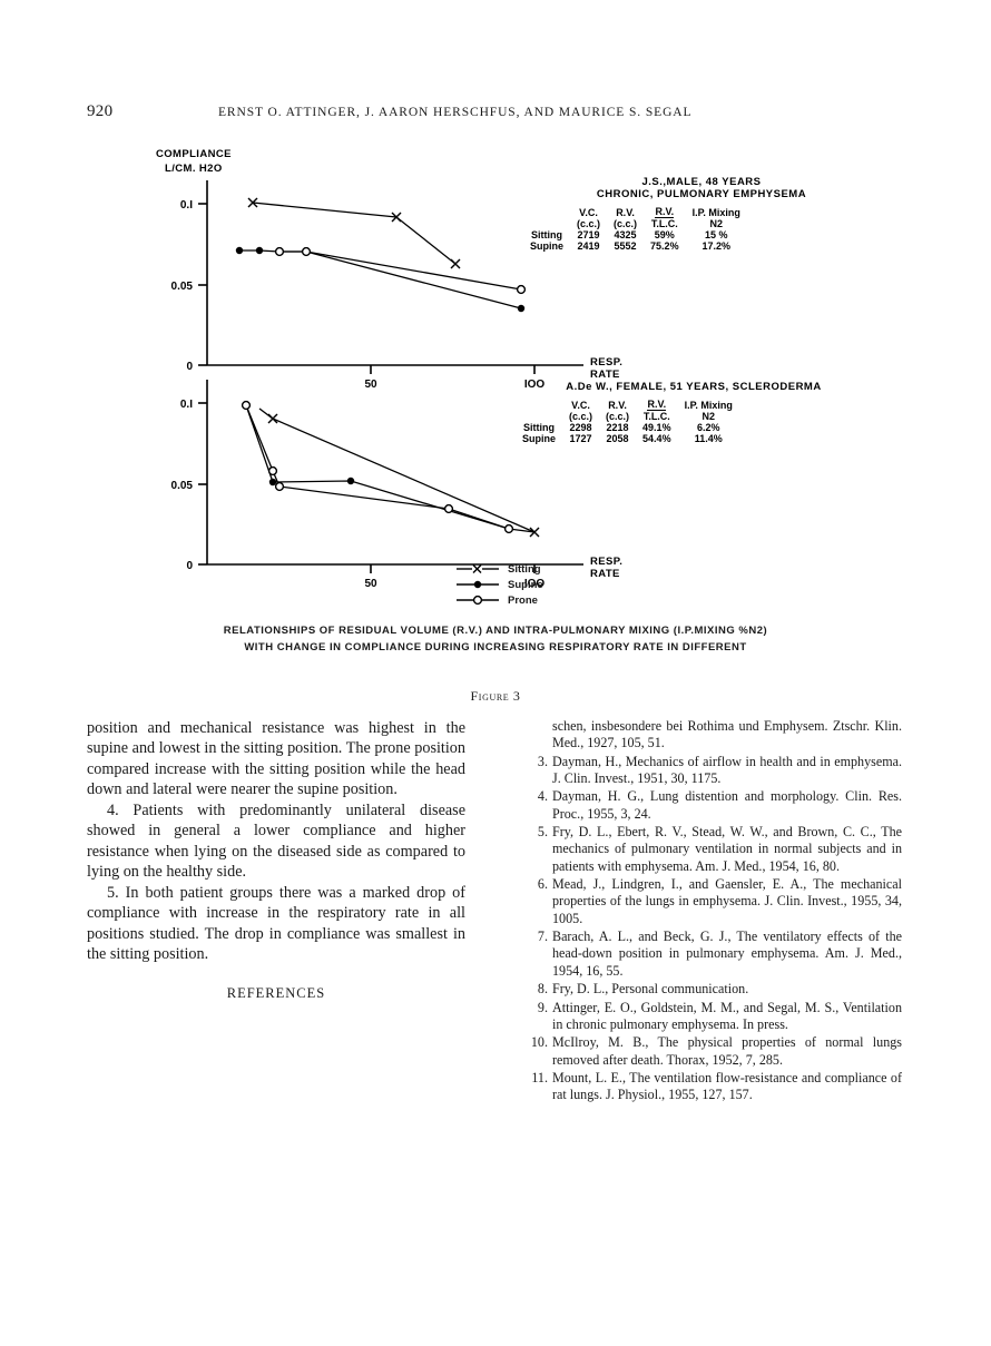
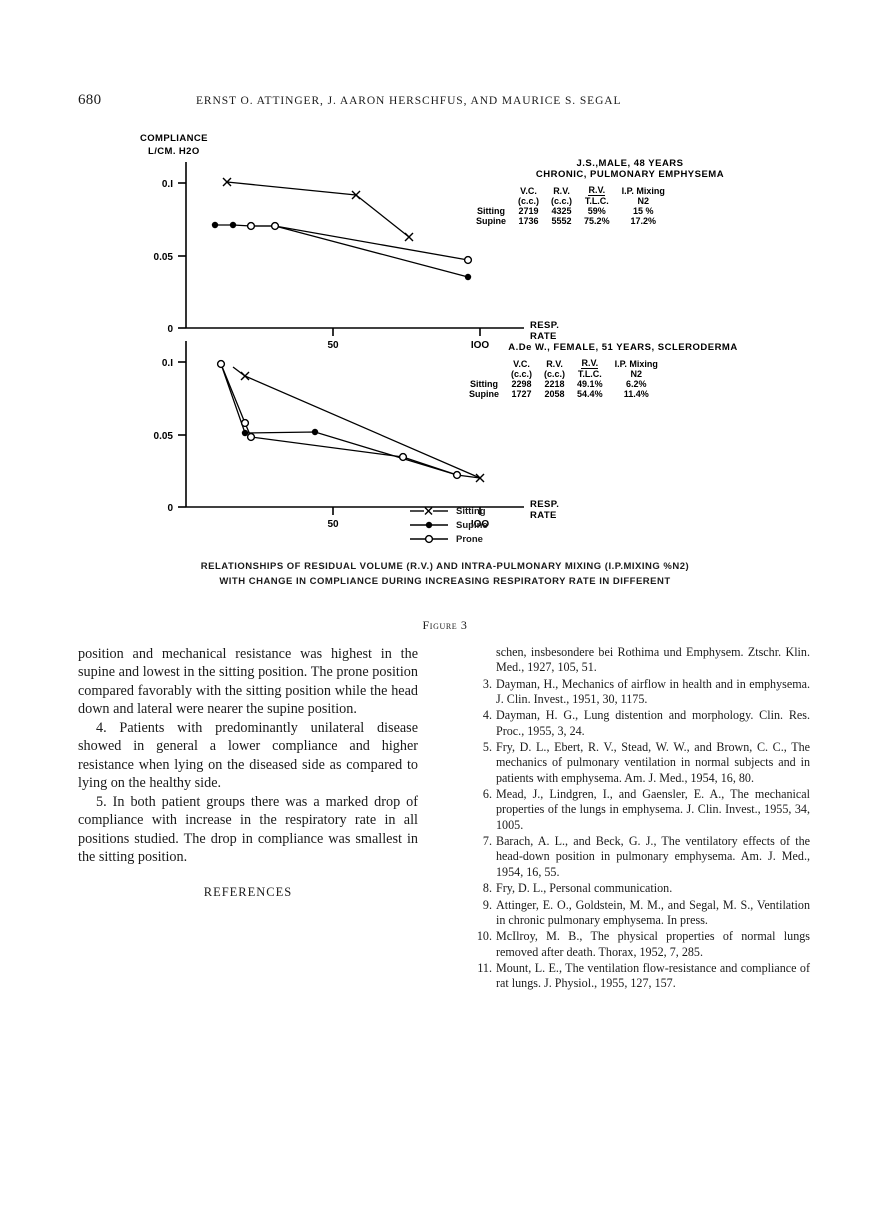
- 920
+ 680
  ERNST O. ATTINGER, J. AARON HERSCHFUS, AND MAURICE S. SEGAL
  COMPLIANCE
  L/CM. H2O
  0.I
  0.05
  0
  50
  IOO
  RESP. RATE
  J.S.,MALE, 48 YEARS
  CHRONIC, PULMONARY EMPHYSEMA
  	V.C.	R.V.	R.V.	I.P. Mixing
  	(c.c.)	(c.c.)	T.L.C.	N2
  Sitting	2719	4325	59%	15 %
- Supine	2419	5552	75.2%	17.2%
+ Supine	1736	5552	75.2%	17.2%
  0.I
  0.05
  0
  50
  IOO
  RESP. RATE
  A.De W., FEMALE, 51 YEARS, SCLERODERMA
  	V.C.	R.V.	R.V.	I.P. Mixing
  	(c.c.)	(c.c.)	T.L.C.	N2
  Sitting	2298	2218	49.1%	6.2%
  Supine	1727	2058	54.4%	11.4%
  Sitting
  Supine
  Prone
  RELATIONSHIPS OF RESIDUAL VOLUME (R.V.) AND INTRA-PULMONARY MIXING (I.P.MIXING %N2)
  WITH CHANGE IN COMPLIANCE DURING INCREASING RESPIRATORY RATE IN DIFFERENT
  Figure 3
- position and mechanical resistance was highest in the supine and lowest in the sitting position. The prone position compared increase with the sitting position while the head down and lateral were nearer the supine position.
+ position and mechanical resistance was highest in the supine and lowest in the sitting position. The prone position compared favorably with the sitting position while the head down and lateral were nearer the supine position.
  4. Patients with predominantly unilateral disease showed in general a lower compliance and higher resistance when lying on the diseased side as compared to lying on the healthy side.
  5. In both patient groups there was a marked drop of compliance with increase in the respiratory rate in all positions studied. The drop in compliance was smallest in the sitting position.
  REFERENCES
  schen, insbesondere bei Rothima und Emphysem. Ztschr. Klin. Med., 1927, 105, 51.
  3.
  Dayman, H., Mechanics of airflow in health and in emphysema. J. Clin. Invest., 1951, 30, 1175.
  4.
  Dayman, H. G., Lung distention and morphology. Clin. Res. Proc., 1955, 3, 24.
  5.
  Fry, D. L., Ebert, R. V., Stead, W. W., and Brown, C. C., The mechanics of pulmonary ventilation in normal subjects and in patients with emphysema. Am. J. Med., 1954, 16, 80.
  6.
  Mead, J., Lindgren, I., and Gaensler, E. A., The mechanical properties of the lungs in emphysema. J. Clin. Invest., 1955, 34, 1005.
  7.
  Barach, A. L., and Beck, G. J., The ventilatory effects of the head-down position in pulmonary emphysema. Am. J. Med., 1954, 16, 55.
  8.
  Fry, D. L., Personal communication.
  9.
  Attinger, E. O., Goldstein, M. M., and Segal, M. S., Ventilation in chronic pulmonary emphysema. In press.
  10.
  McIlroy, M. B., The physical properties of normal lungs removed after death. Thorax, 1952, 7, 285.
  11.
  Mount, L. E., The ventilation flow-resistance and compliance of rat lungs. J. Physiol., 1955, 127, 157.
